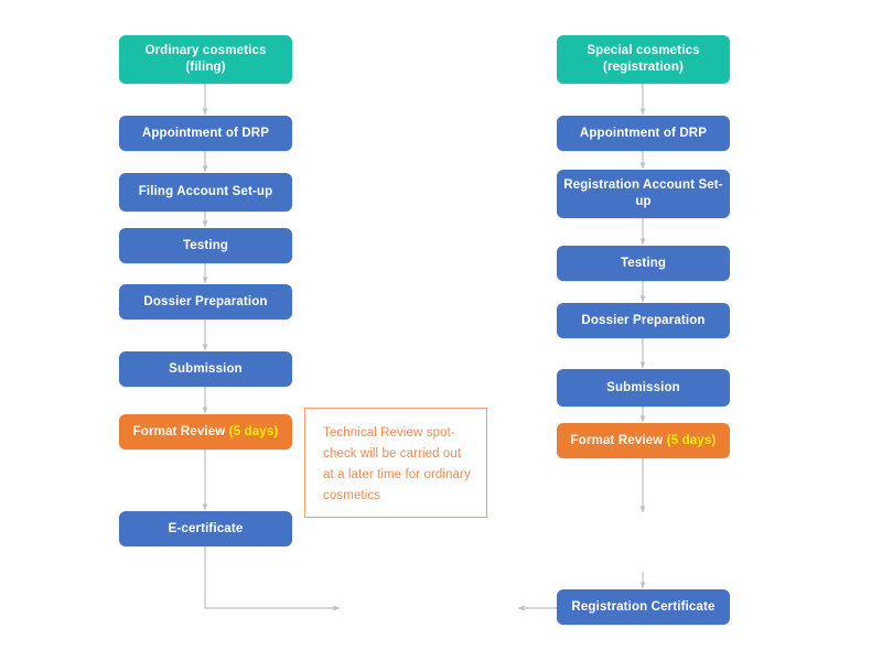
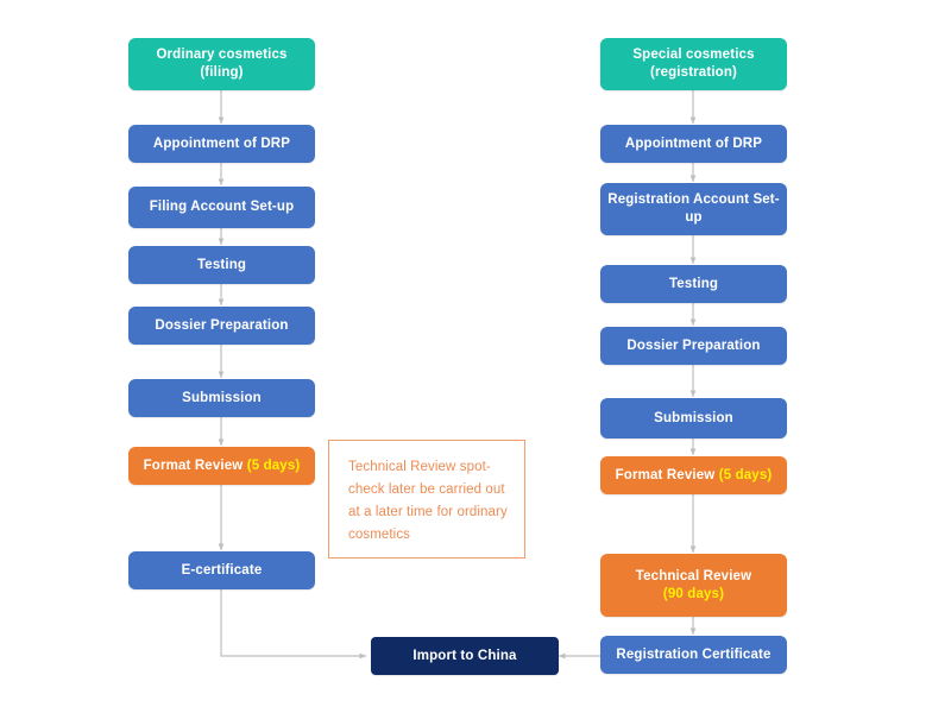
  Ordinary cosmetics
  (filing)
  Appointment of DRP
  Filing Account Set-up
  Testing
  Dossier Preparation
  Submission
  Format Review (5 days)
  E-certificate
  Special cosmetics
  (registration)
  Appointment of DRP
  Registration Account Set-
  up
  Testing
  Dossier Preparation
  Submission
  Format Review (5 days)
+ Technical Review
+ (90 days)
  Registration Certificate
- Technical Review spot-check will be carried out at a later time for ordinary cosmetics
+ Technical Review spot-check later be carried out at a later time for ordinary cosmetics
+ Import to China
